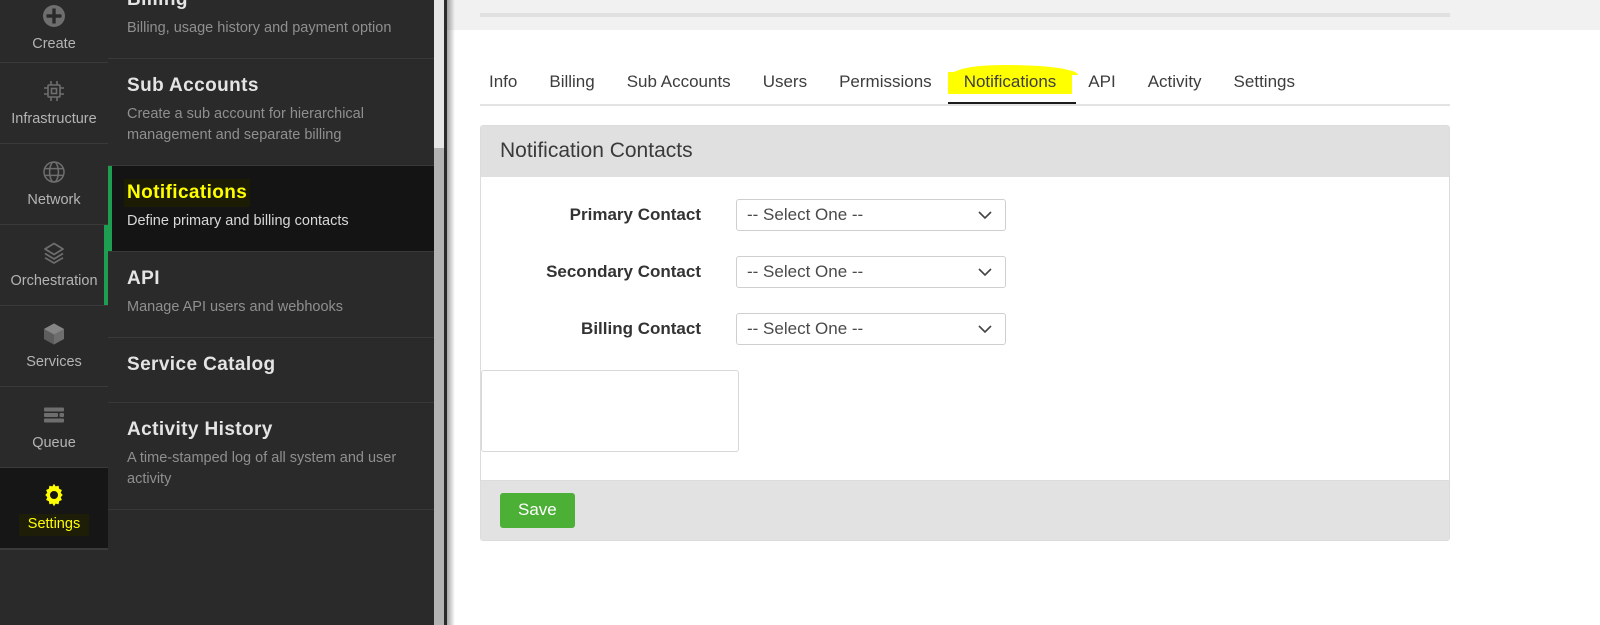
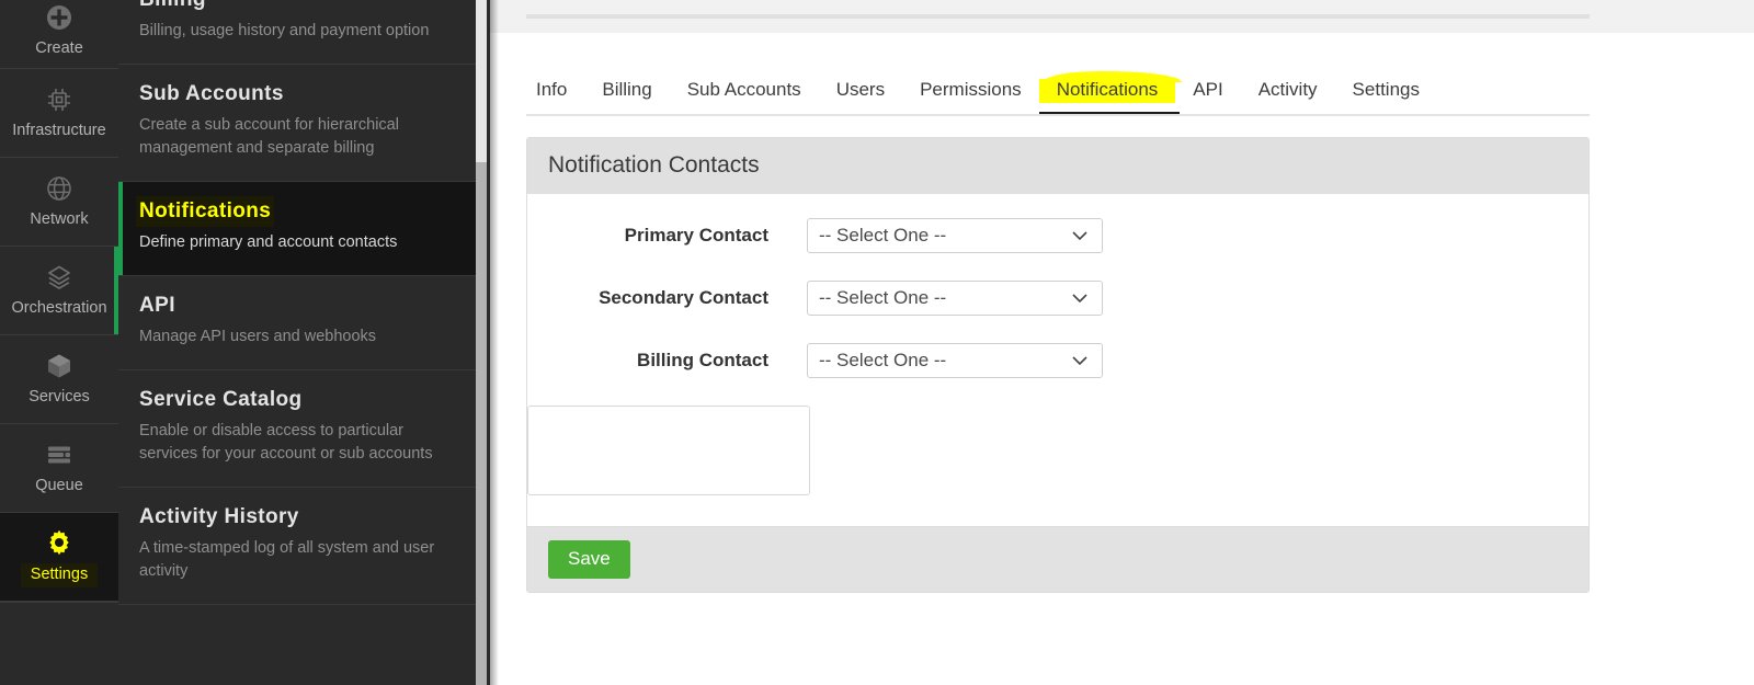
  Create
  Infrastructure
  Network
  Orchestration
  Services
  Queue
  Settings
  Billing, usage history and payment option
  Sub Accounts
  Create a sub account for hierarchical management and separate billing
  Notifications
- Define primary and billing contacts
+ Define primary and account contacts
  API
  Manage API users and webhooks
  Service Catalog
+ Enable or disable access to particular services for your account or sub accounts
  Activity History
  A time-stamped log of all system and user activity
  Info
  Billing
  Sub Accounts
  Users
  Permissions
  Notifications
  API
  Activity
  Settings
  Notification Contacts
  Primary Contact
  -- Select One --
  Secondary Contact
  -- Select One --
  Billing Contact
  -- Select One --
  Save
